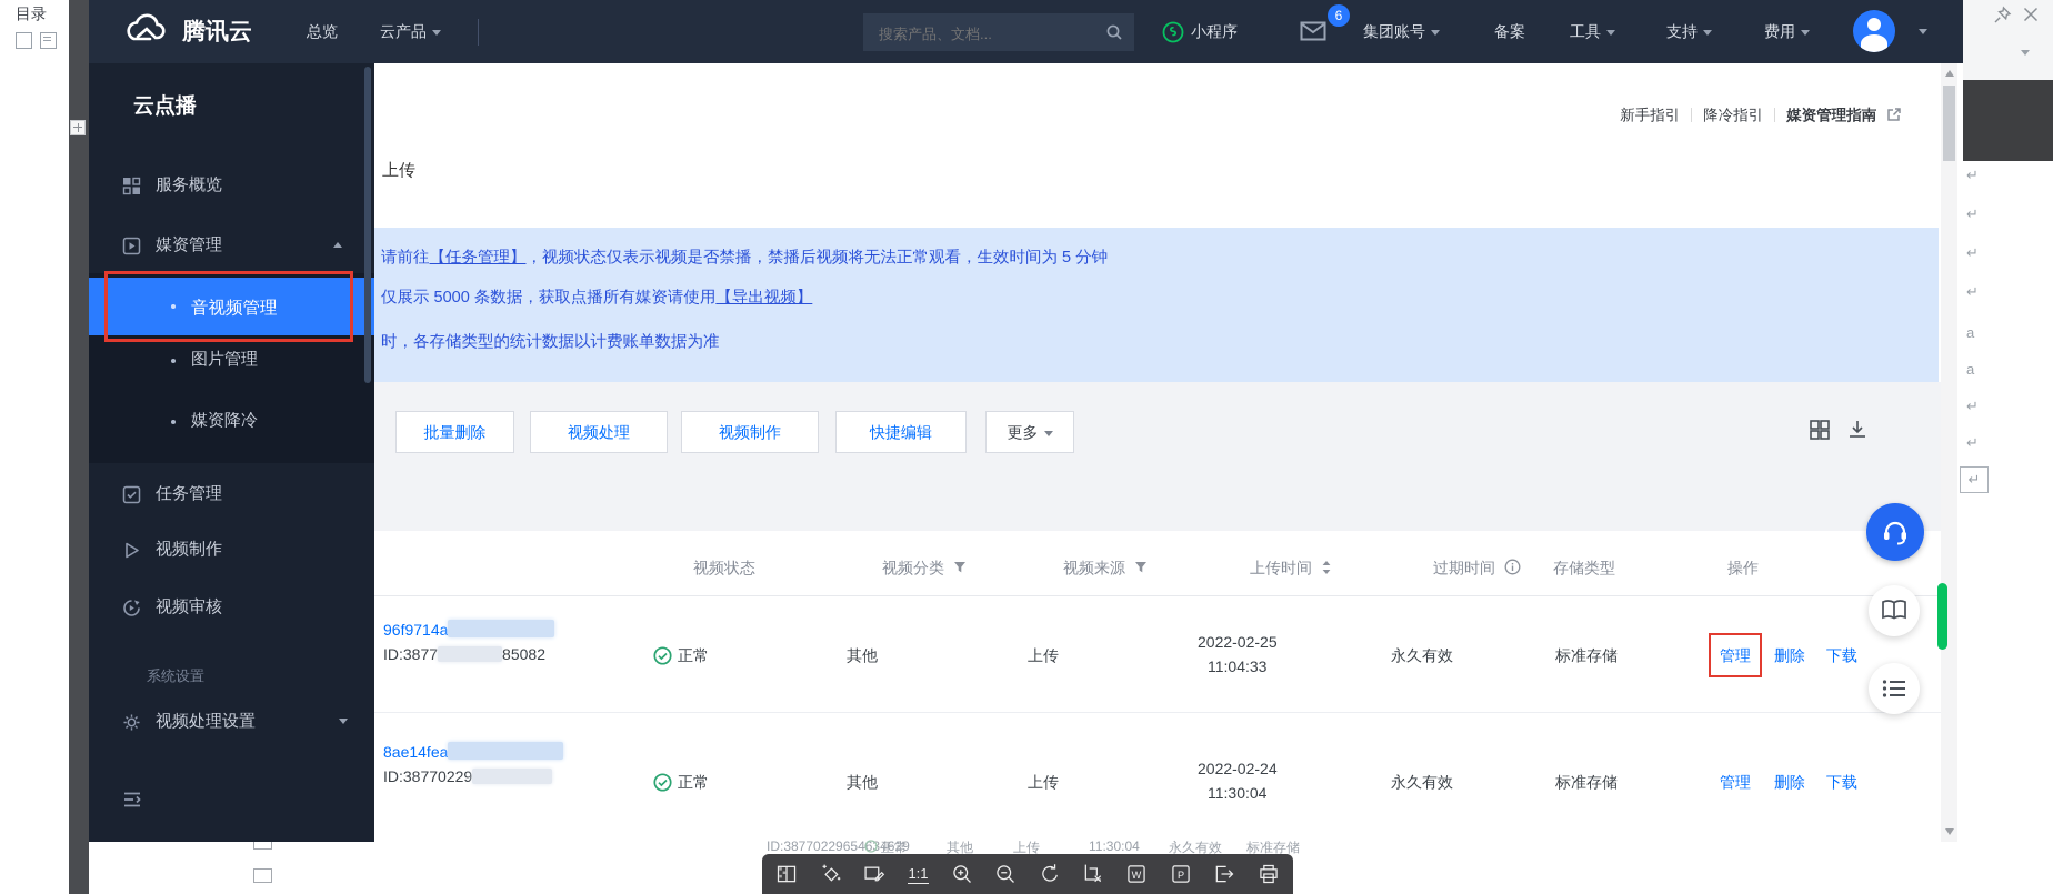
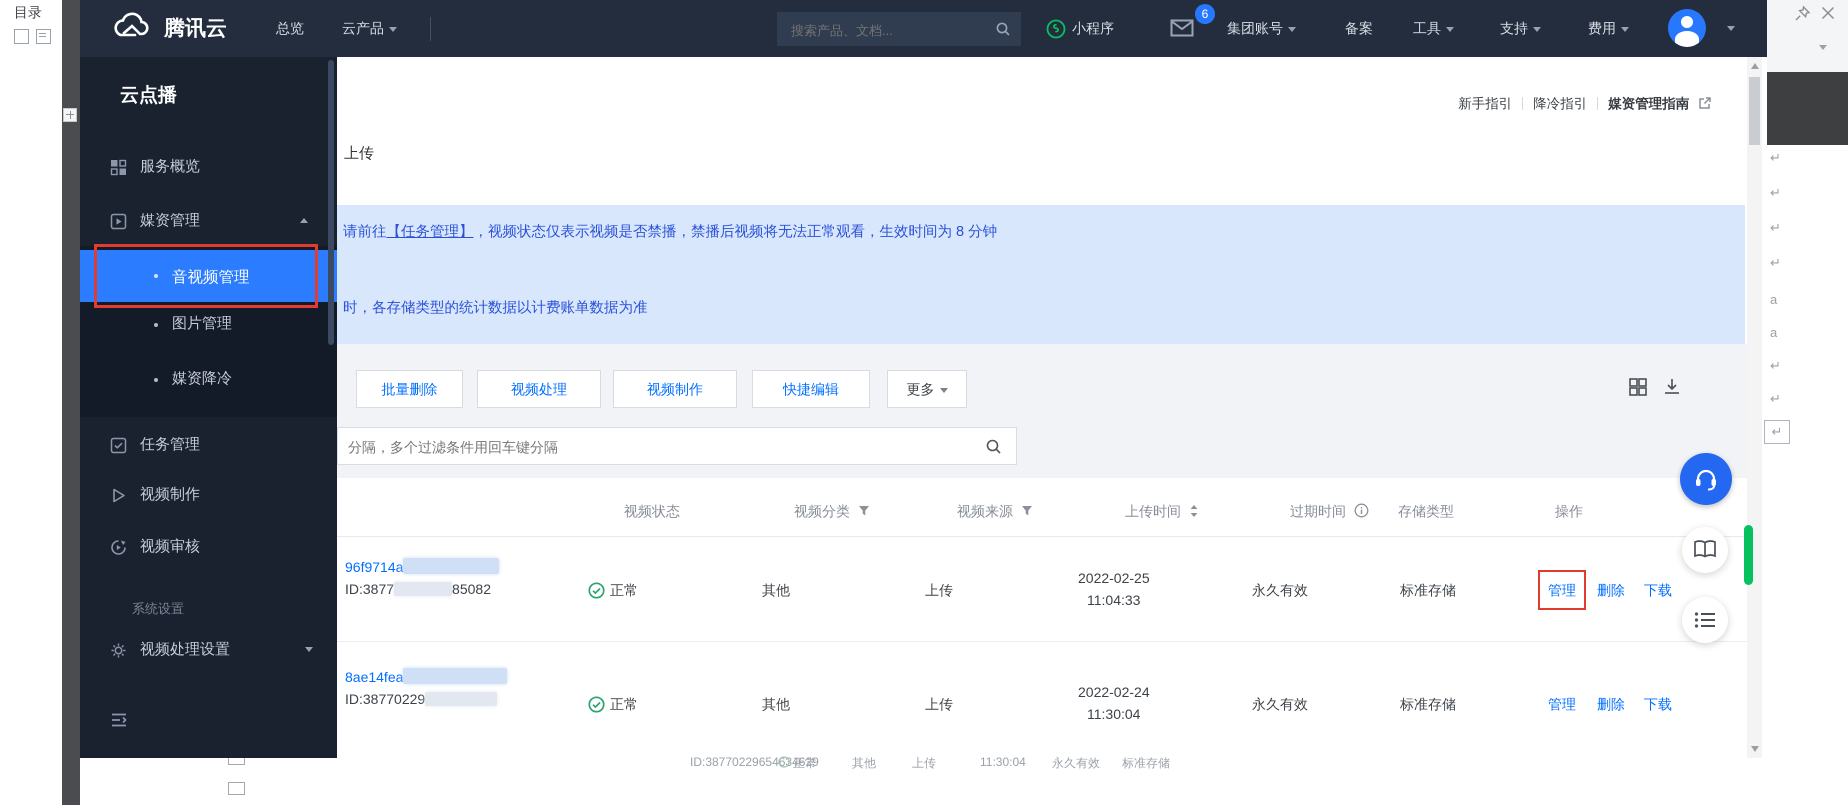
  目录
  腾讯云
  总览
  云产品
  搜索产品、文档...
  小程序
  6
  集团账号
  备案
  工具
  支持
  费用
  新手指引 降冷指引 媒资管理指南
  上传
- 请前往【任务管理】，视频状态仅表示视频是否禁播，禁播后视频将无法正常观看，生效时间为 5 分钟
+ 请前往【任务管理】，视频状态仅表示视频是否禁播，禁播后视频将无法正常观看，生效时间为 8 分钟
- 仅展示 5000 条数据，获取点播所有媒资请使用【导出视频】
  时，各存储类型的统计数据以计费账单数据为准
  批量删除
  视频处理
  视频制作
  快捷编辑
  更多
+ 分隔，多个过滤条件用回车键分隔
  视频状态
  视频分类
  视频来源
  上传时间
  过期时间
  存储类型
  操作
  96f9714a
  ID:3877 85082
  正常
  其他
  上传
  2022-02-25
  11:04:33
  永久有效
  标准存储
  管理
  删除
  下载
  8ae14fea
  ID:38770229
  正常
  其他
  上传
  2022-02-24
  11:30:04
  永久有效
  标准存储
  管理
  删除
  下载
  云点播
  服务概览
  媒资管理
  音视频管理
  图片管理
  媒资降冷
  任务管理
  视频制作
  视频审核
  系统设置
  视频处理设置
  ID:3877022965464629
  正常
  其他
  上传
  11:30:04
  永久有效
  标准存储
- 1:1
- W
- P
  ↵
  ↵
  ↵
  ↵
  a
  a
  ↵
  ↵
  ↵
